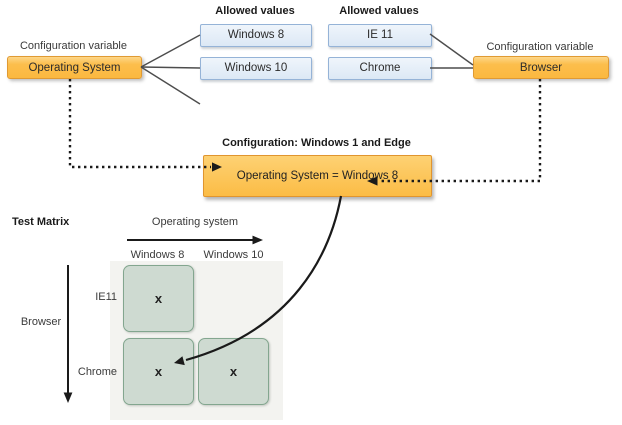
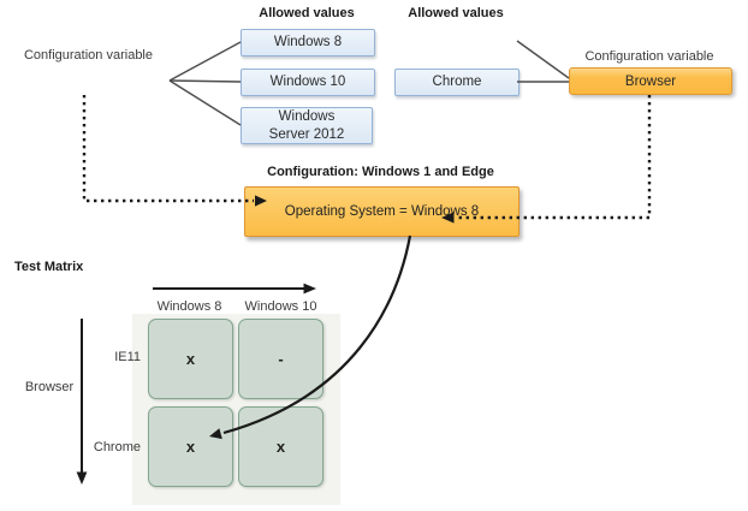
  Configuration variable
- Operating System
  Allowed values
  Windows 8
  Windows 10
+ Windows Server 2012
  Allowed values
- IE 11
  Chrome
  Configuration variable
  Browser
  Configuration: Windows 1 and Edge
  Operating System = Windows 8
  Test Matrix
- Operating system
  Browser
  Windows 8
  Windows 10
  IE11
  Chrome
  x
+ -
  x
  x
